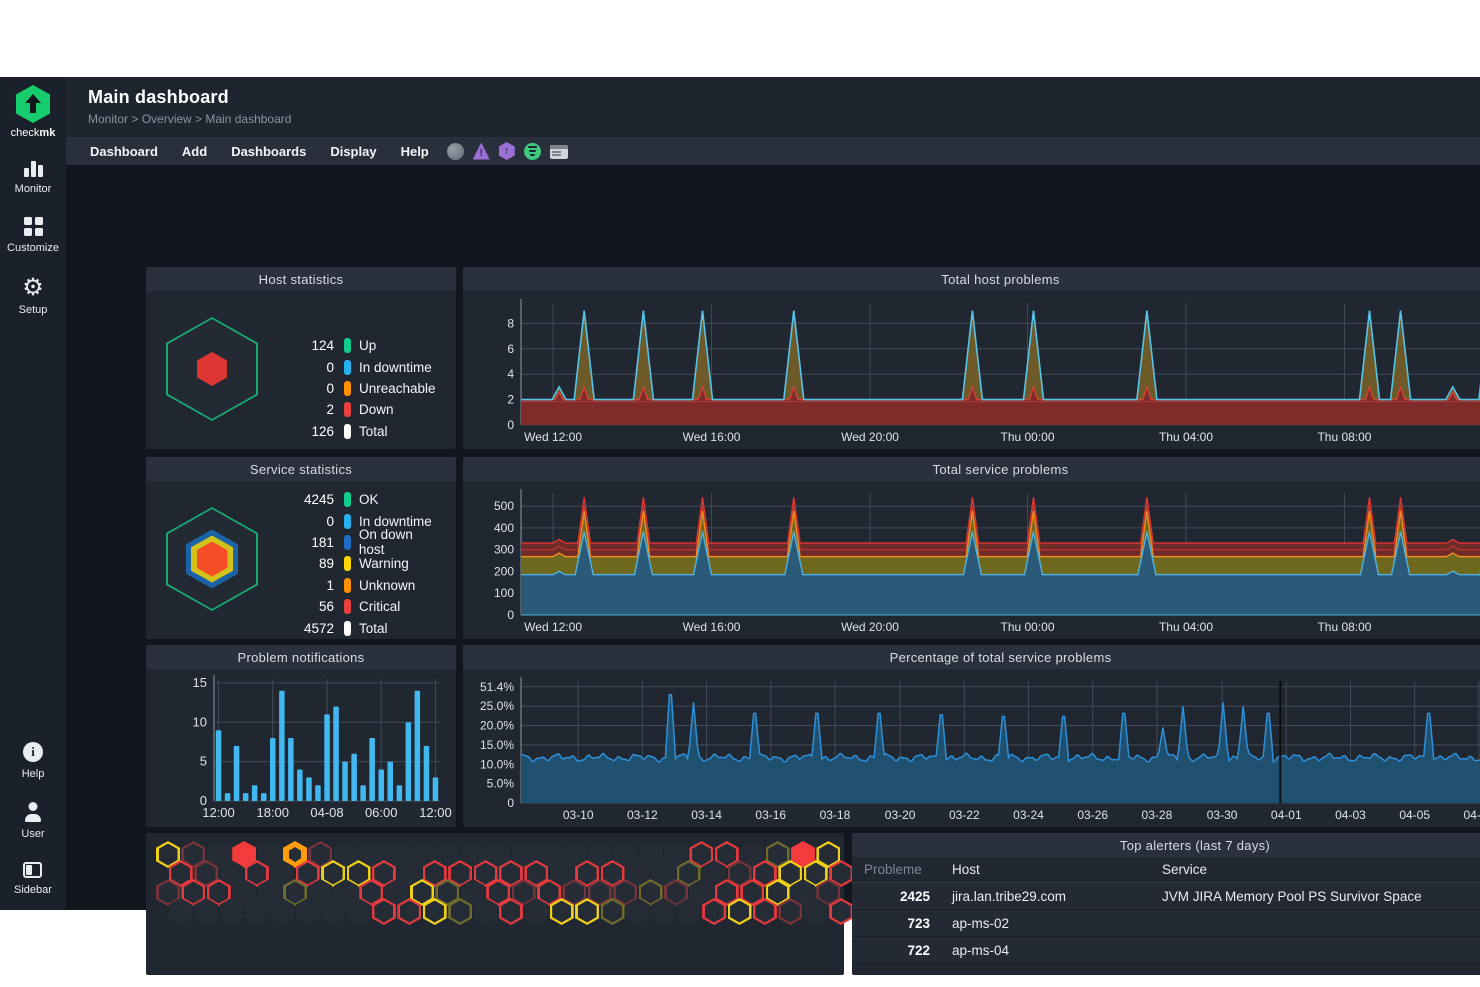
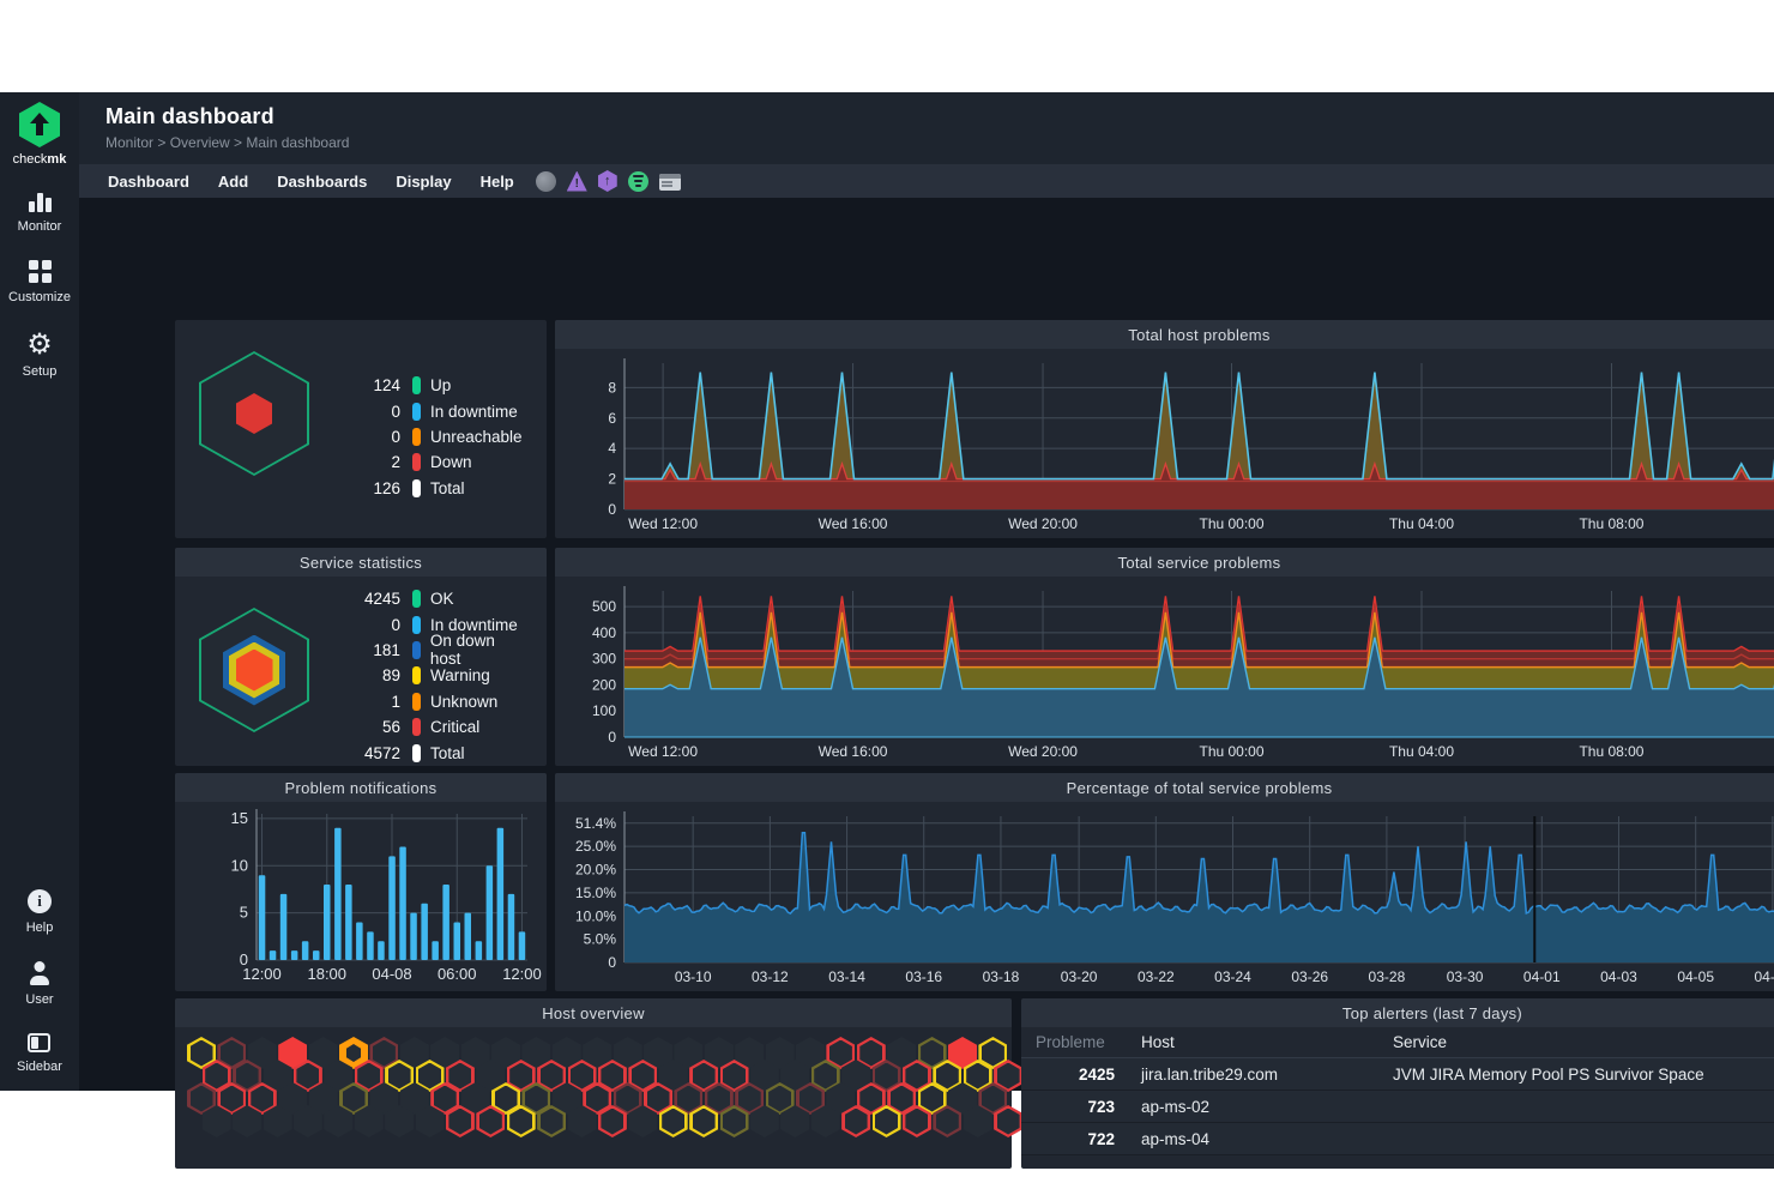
  checkmk
  Monitor
  Customize
  ⚙
  Setup
  i
  Help
  User
  Sidebar
  Main dashboard
  Monitor > Overview > Main dashboard
  Dashboard
  Add
  Dashboards
  Display
  Help
  !
  ↑
- Host statistics
  124
  Up
  0
  In downtime
  0
  Unreachable
  2
  Down
  126
  Total
  Total host problems
  0
  2
  4
  6
  8
  Wed 12:00
  Wed 16:00
  Wed 20:00
  Thu 00:00
  Thu 04:00
  Thu 08:00
  Service statistics
  4245
  OK
  0
  In downtime
  181
  On down host
  89
  Warning
  1
  Unknown
  56
  Critical
  4572
  Total
  Total service problems
  0
  100
  200
  300
  400
  500
  Wed 12:00
  Wed 16:00
  Wed 20:00
  Thu 00:00
  Thu 04:00
  Thu 08:00
  Problem notifications
  0
  5
  10
  15
  12:00
  18:00
  04-08
  06:00
  12:00
  Percentage of total service problems
  0
  5.0%
  10.0%
  15.0%
  20.0%
  25.0%
  51.4%
  03-10
  03-12
  03-14
  03-16
  03-18
  03-20
  03-22
  03-24
  03-26
  03-28
  03-30
  04-01
  04-03
  04-05
+ Host overview
  Top alerters (last 7 days)
  Probleme
  Host
  Service
  2425
  jira.lan.tribe29.com
  JVM JIRA Memory Pool PS Survivor Space
  723
  ap-ms-02
  722
  ap-ms-04
